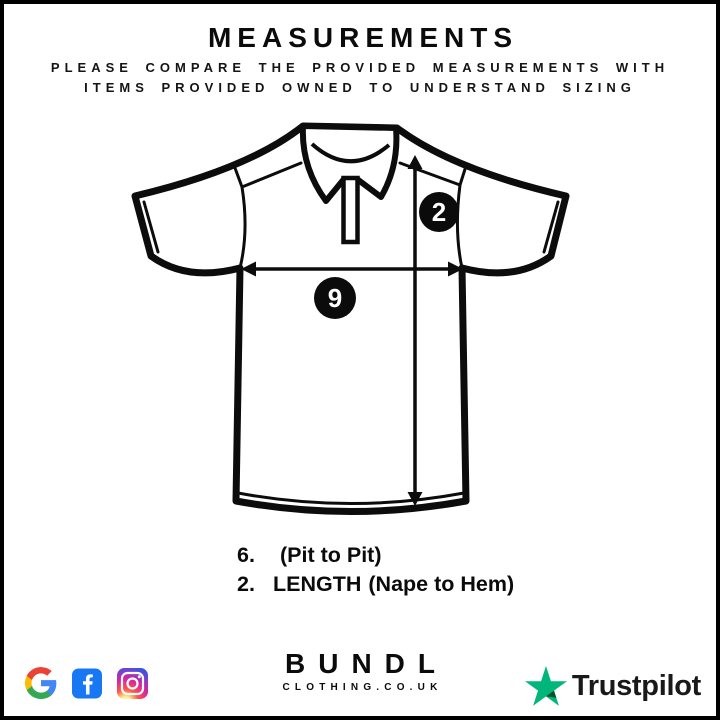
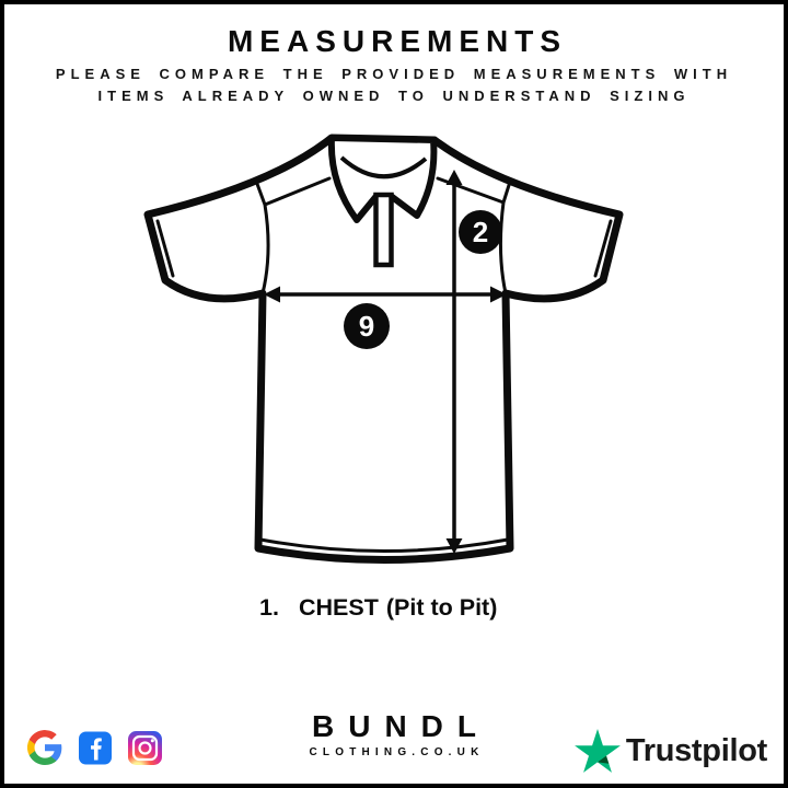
  MEASUREMENTS
  PLEASE COMPARE THE PROVIDED MEASUREMENTS WITH
- ITEMS PROVIDED OWNED TO UNDERSTAND SIZING
+ ITEMS ALREADY OWNED TO UNDERSTAND SIZING
  9
  2
- 6.
+ 1.
+ CHEST
  (Pit to Pit)
- 2.
- LENGTH
- (Nape to Hem)
  BUNDL
  CLOTHING.CO.UK
  Trustpilot
